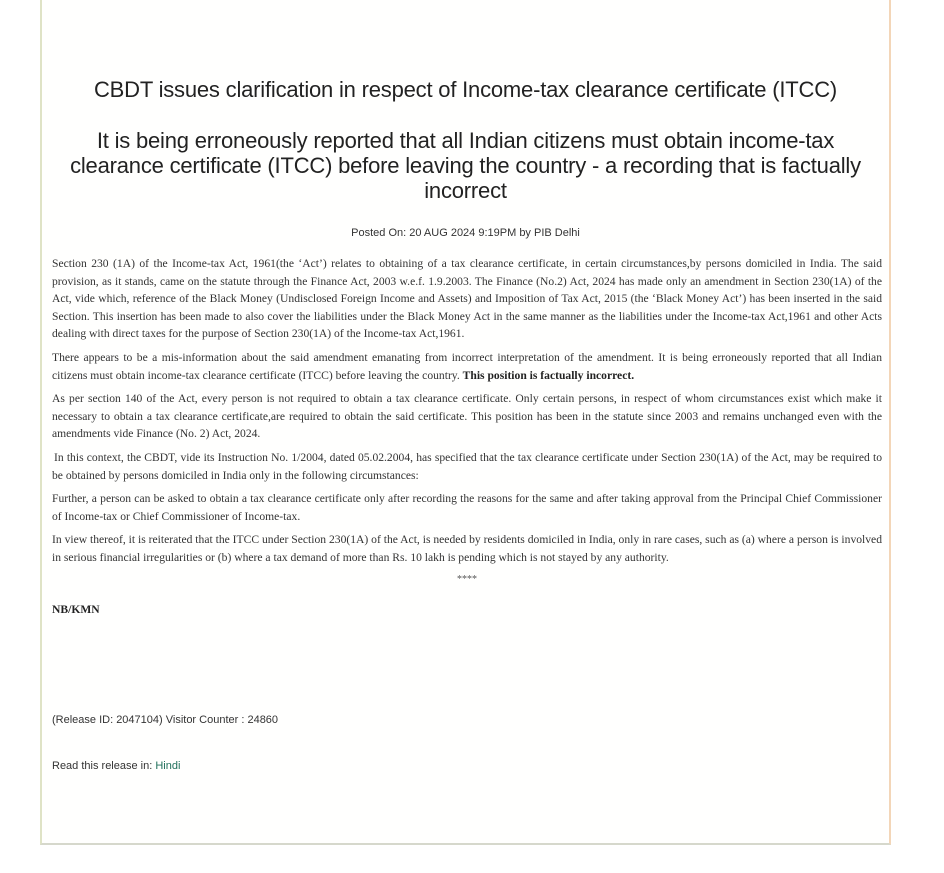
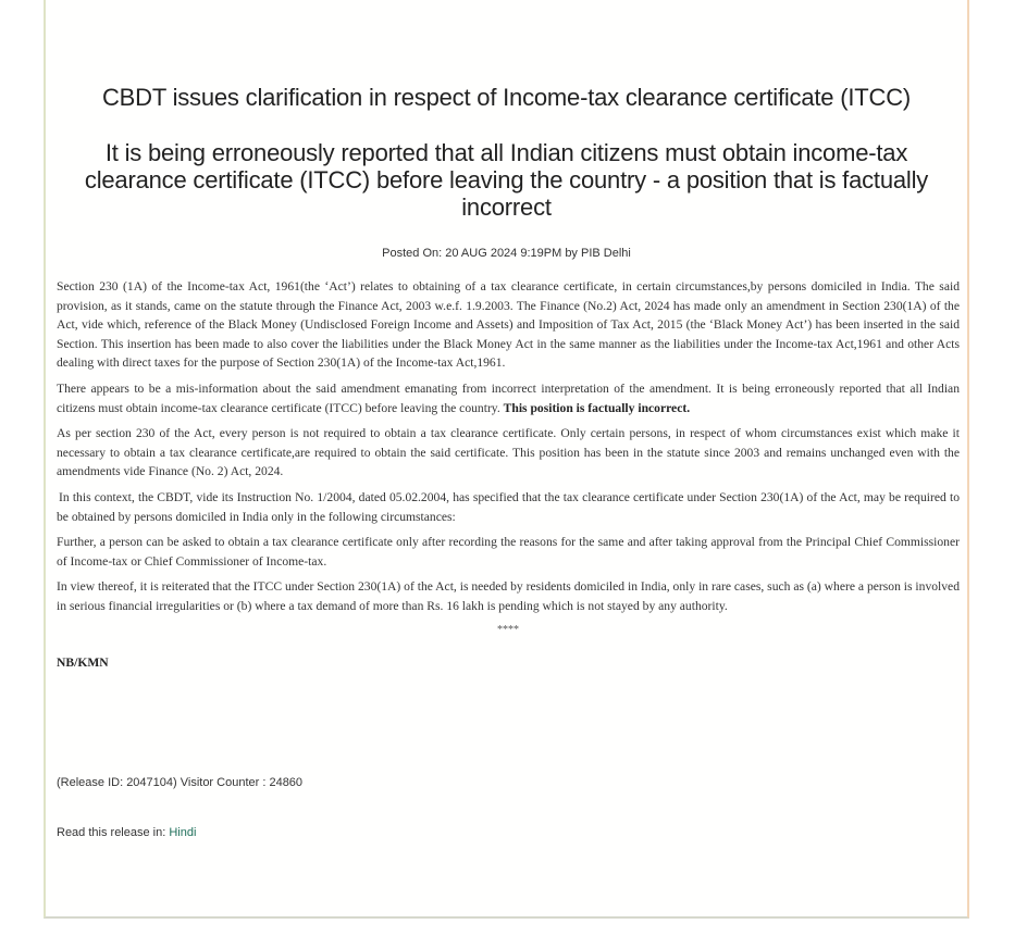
  CBDT issues clarification in respect of Income-tax clearance certificate (ITCC)
- It is being erroneously reported that all Indian citizens must obtain income-tax clearance certificate (ITCC) before leaving the country - a recording that is factually incorrect
+ It is being erroneously reported that all Indian citizens must obtain income-tax clearance certificate (ITCC) before leaving the country - a position that is factually incorrect
  Posted On: 20 AUG 2024 9:19PM by PIB Delhi
  Section 230 (1A) of the Income-tax Act, 1961(the ‘Act’) relates to obtaining of a tax clearance certificate, in certain circumstances,by persons domiciled in India. The said provision, as it stands, came on the statute through the Finance Act, 2003 w.e.f. 1.9.2003. The Finance (No.2) Act, 2024 has made only an amendment in Section 230(1A) of the Act, vide which, reference of the Black Money (Undisclosed Foreign Income and Assets) and Imposition of Tax Act, 2015 (the ‘Black Money Act’) has been inserted in the said Section. This insertion has been made to also cover the liabilities under the Black Money Act in the same manner as the liabilities under the Income-tax Act,1961 and other Acts dealing with direct taxes for the purpose of Section 230(1A) of the Income-tax Act,1961.
  There appears to be a mis-information about the said amendment emanating from incorrect interpretation of the amendment. It is being erroneously reported that all Indian citizens must obtain income-tax clearance certificate (ITCC) before leaving the country. This position is factually incorrect.
- As per section 140 of the Act, every person is not required to obtain a tax clearance certificate. Only certain persons, in respect of whom circumstances exist which make it necessary to obtain a tax clearance certificate,are required to obtain the said certificate. This position has been in the statute since 2003 and remains unchanged even with the amendments vide Finance (No. 2) Act, 2024.
+ As per section 230 of the Act, every person is not required to obtain a tax clearance certificate. Only certain persons, in respect of whom circumstances exist which make it necessary to obtain a tax clearance certificate,are required to obtain the said certificate. This position has been in the statute since 2003 and remains unchanged even with the amendments vide Finance (No. 2) Act, 2024.
  In this context, the CBDT, vide its Instruction No. 1/2004, dated 05.02.2004, has specified that the tax clearance certificate under Section 230(1A) of the Act, may be required to be obtained by persons domiciled in India only in the following circumstances:
  Further, a person can be asked to obtain a tax clearance certificate only after recording the reasons for the same and after taking approval from the Principal Chief Commissioner of Income-tax or Chief Commissioner of Income-tax.
- In view thereof, it is reiterated that the ITCC under Section 230(1A) of the Act, is needed by residents domiciled in India, only in rare cases, such as (a) where a person is involved in serious financial irregularities or (b) where a tax demand of more than Rs. 10 lakh is pending which is not stayed by any authority.
+ In view thereof, it is reiterated that the ITCC under Section 230(1A) of the Act, is needed by residents domiciled in India, only in rare cases, such as (a) where a person is involved in serious financial irregularities or (b) where a tax demand of more than Rs. 16 lakh is pending which is not stayed by any authority.
  ****
  NB/KMN
  (Release ID: 2047104) Visitor Counter : 24860
  Read this release in: Hindi
